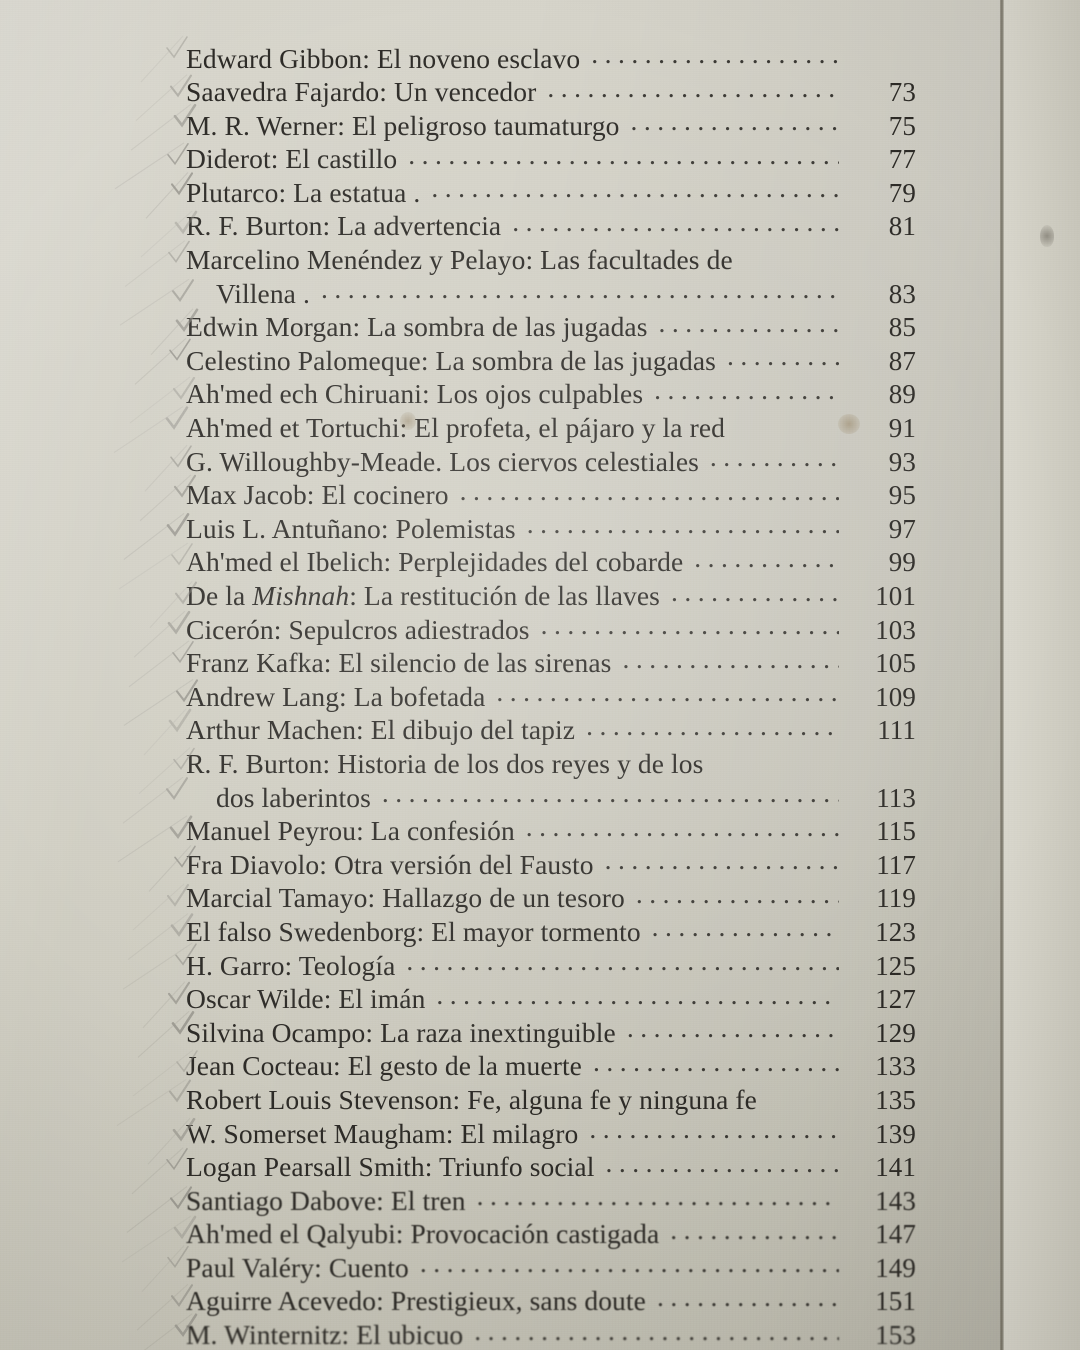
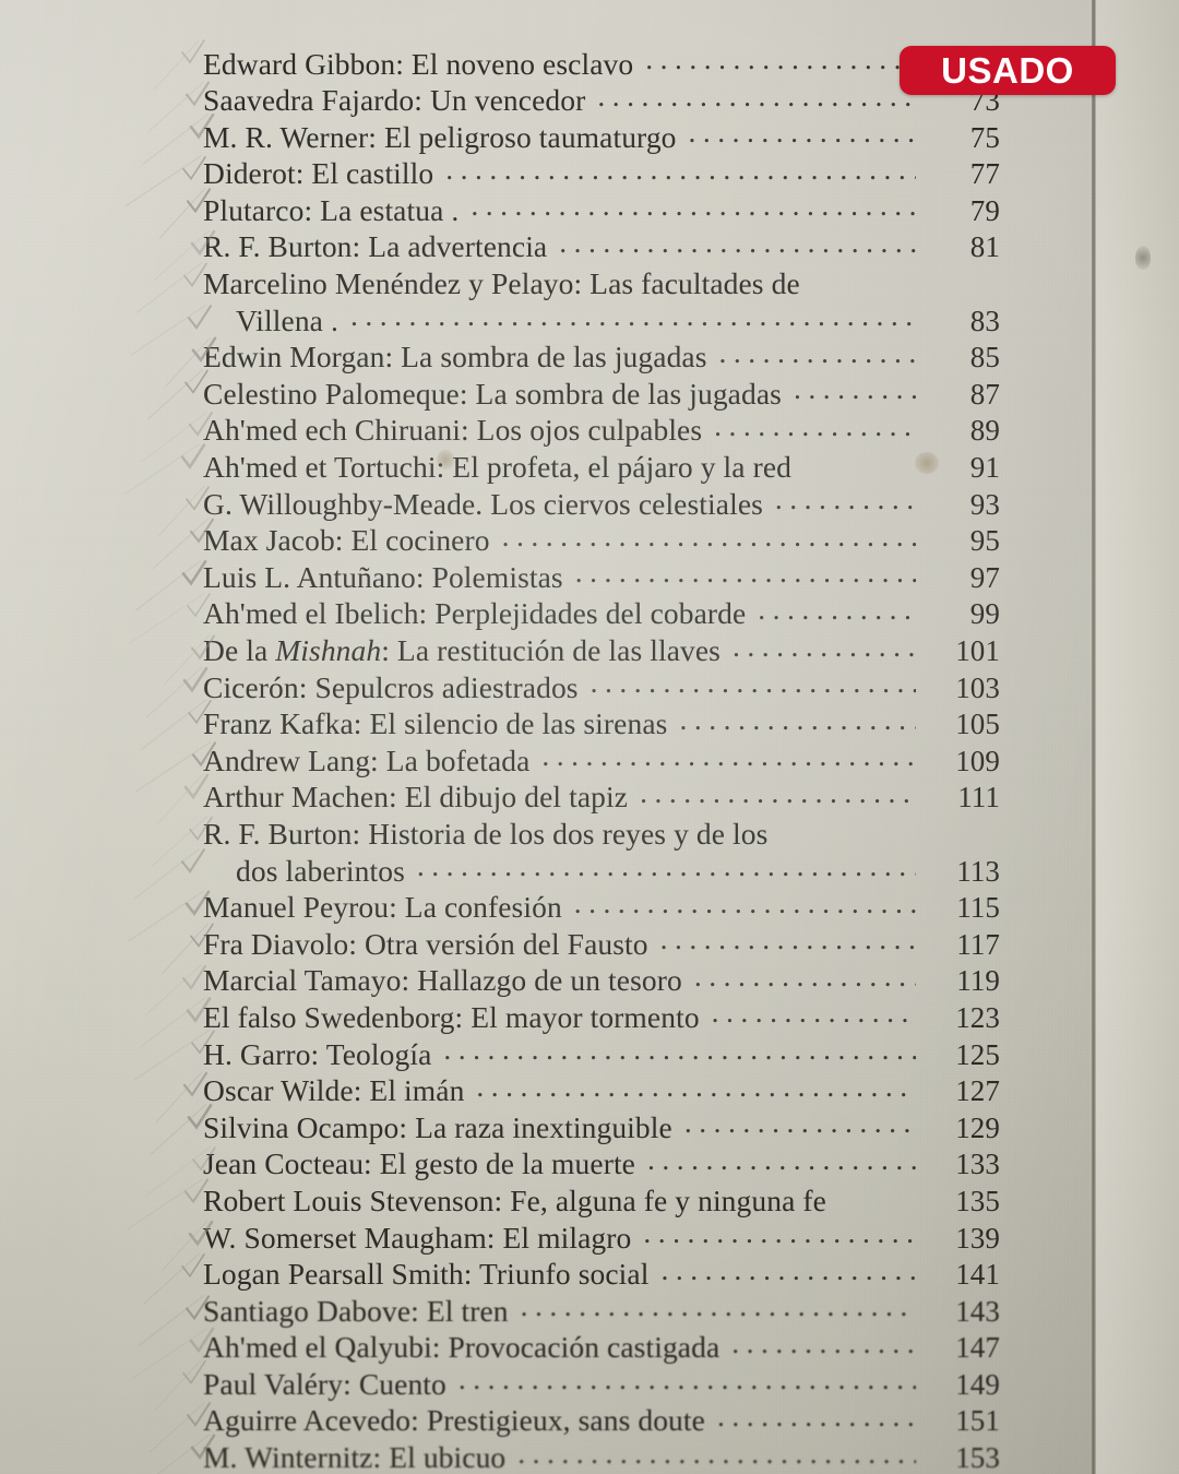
+ USADO
